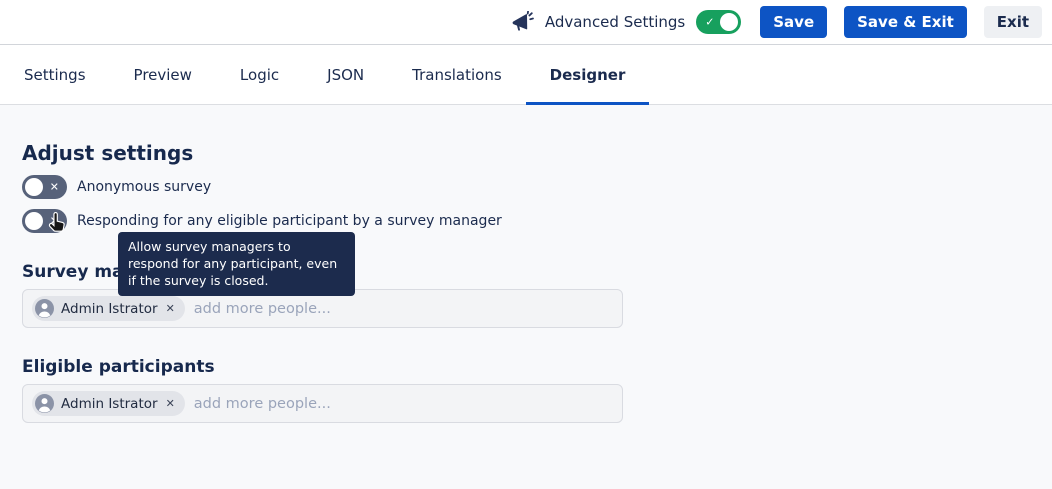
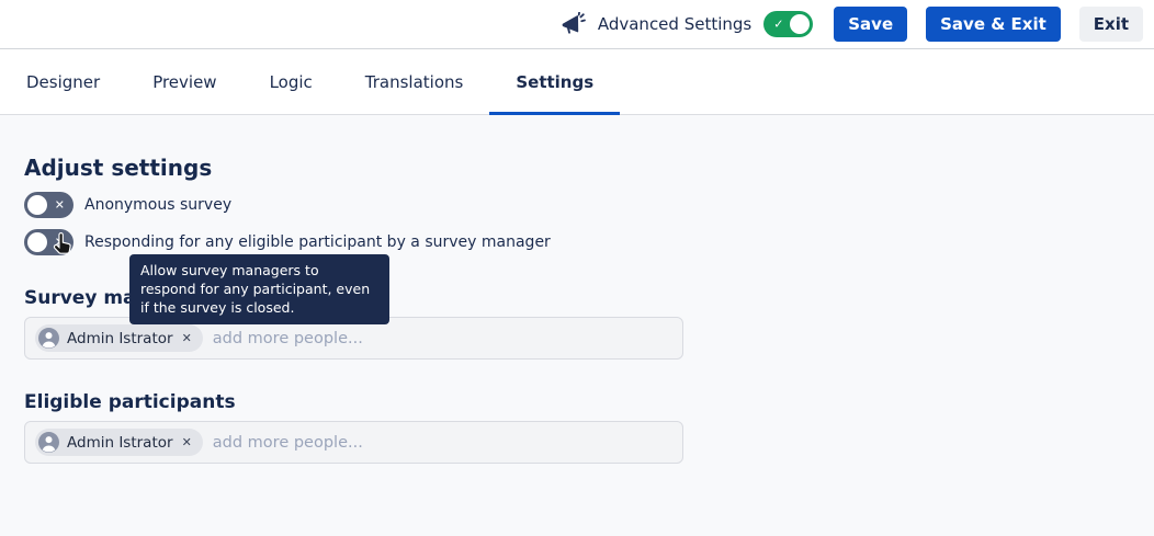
  Advanced Settings
  ✓
  Save
  Save & Exit
  Exit
- Settings
+ Designer
  Preview
  Logic
- JSON
  Translations
- Designer
+ Settings
  Adjust settings
  ✕
  Anonymous survey
  Responding for any eligible participant by a survey manager
  Admin Istrator
  ✕
  add more people...
  Eligible participants
  Admin Istrator
  ✕
  add more people...
  Allow survey managers to respond for any participant, even if the survey is closed.
